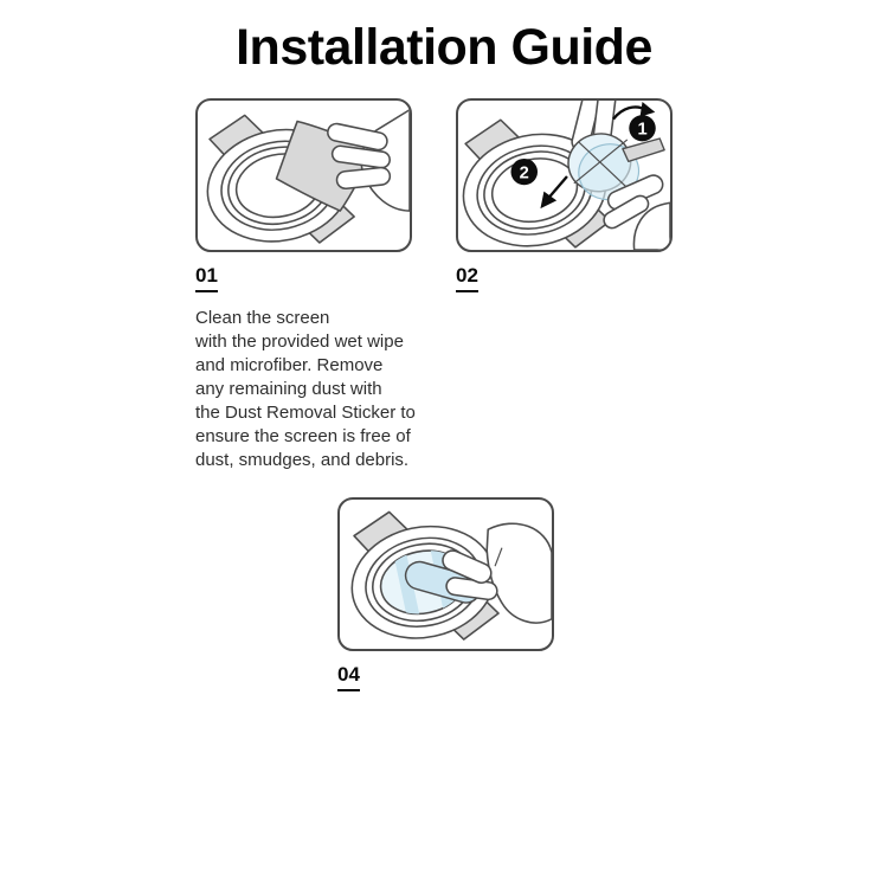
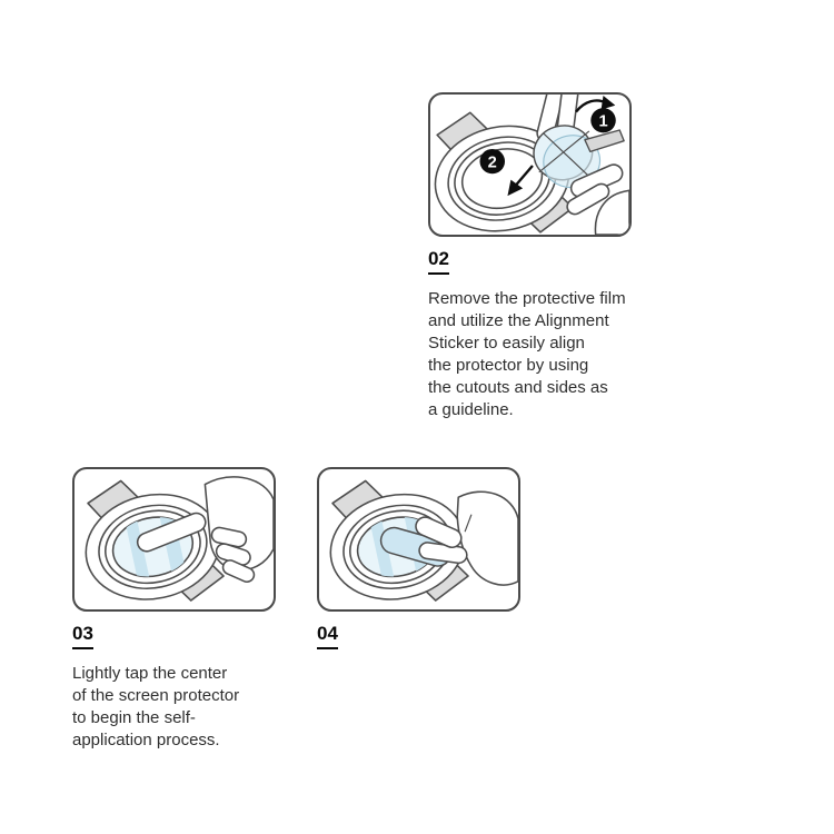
- Installation Guide
- 01
- Clean the screen
- with the provided wet wipe
- and microfiber. Remove
- any remaining dust with
- the Dust Removal Sticker to
- ensure the screen is free of
- dust, smudges, and debris.
  1
  2
  02
+ Remove the protective film
+ and utilize the Alignment
+ Sticker to easily align
+ the protector by using
+ the cutouts and sides as
+ a guideline.
+ 03
+ Lightly tap the center
+ of the screen protector
+ to begin the self-
+ application process.
  04
